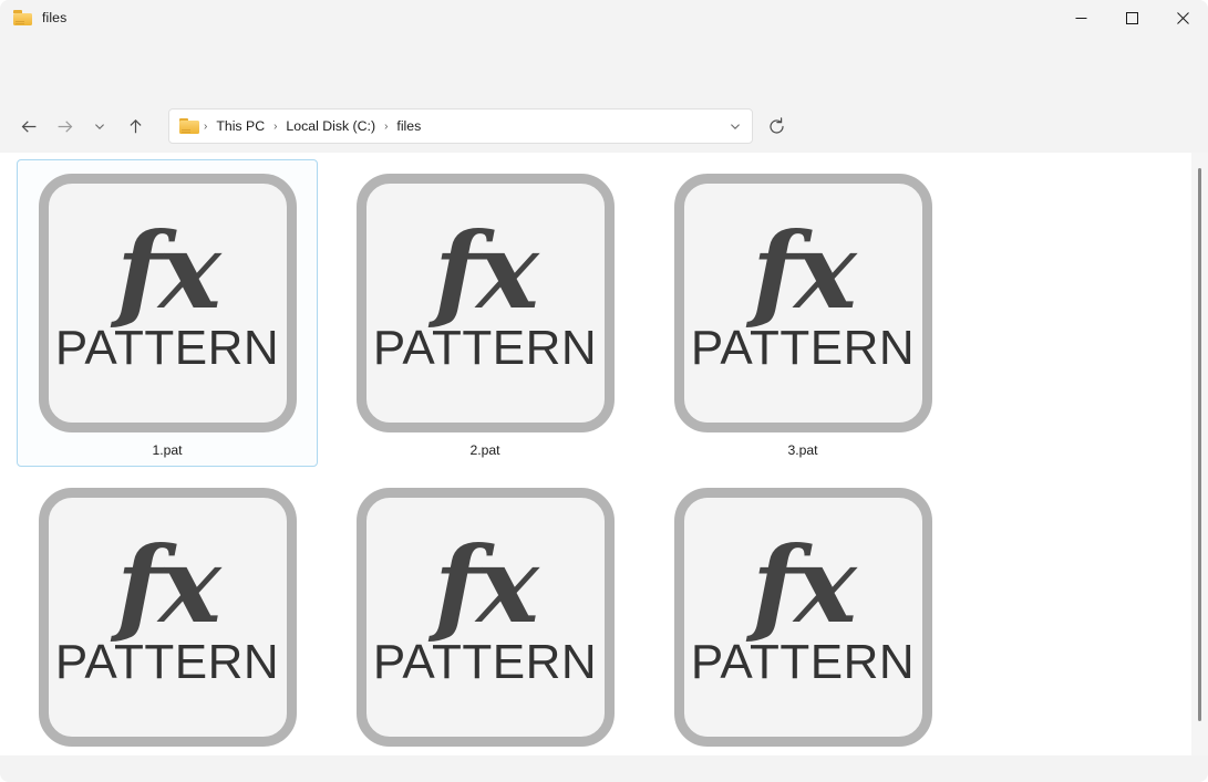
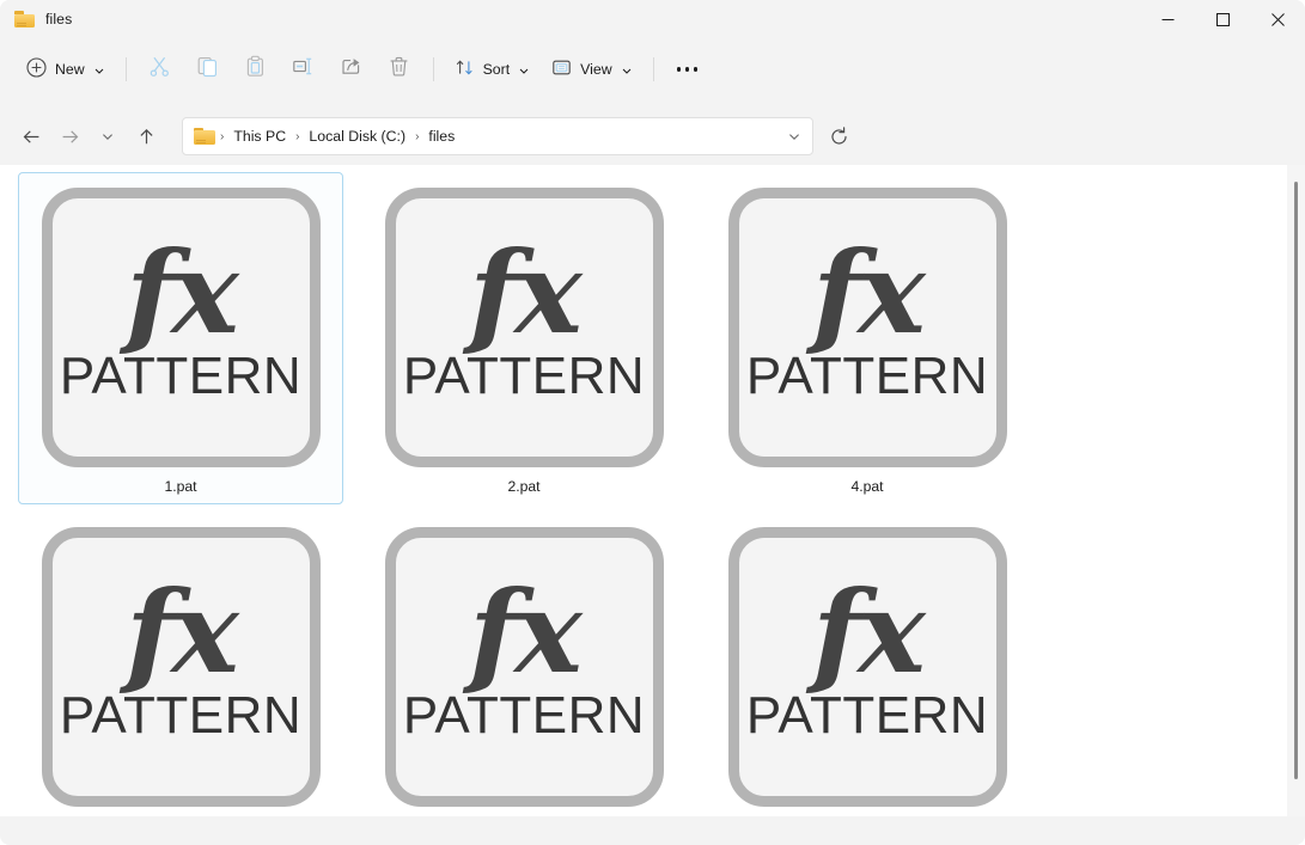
  files
+ New
+ Sort
+ View
  ›
  This PC
  ›
  Local Disk (C:)
  ›
  files
  fx
  PATTERN
  1.pat
  fx
  PATTERN
  2.pat
  fx
  PATTERN
- 3.pat
+ 4.pat
  fx
  PATTERN
  fx
  PATTERN
  fx
  PATTERN
